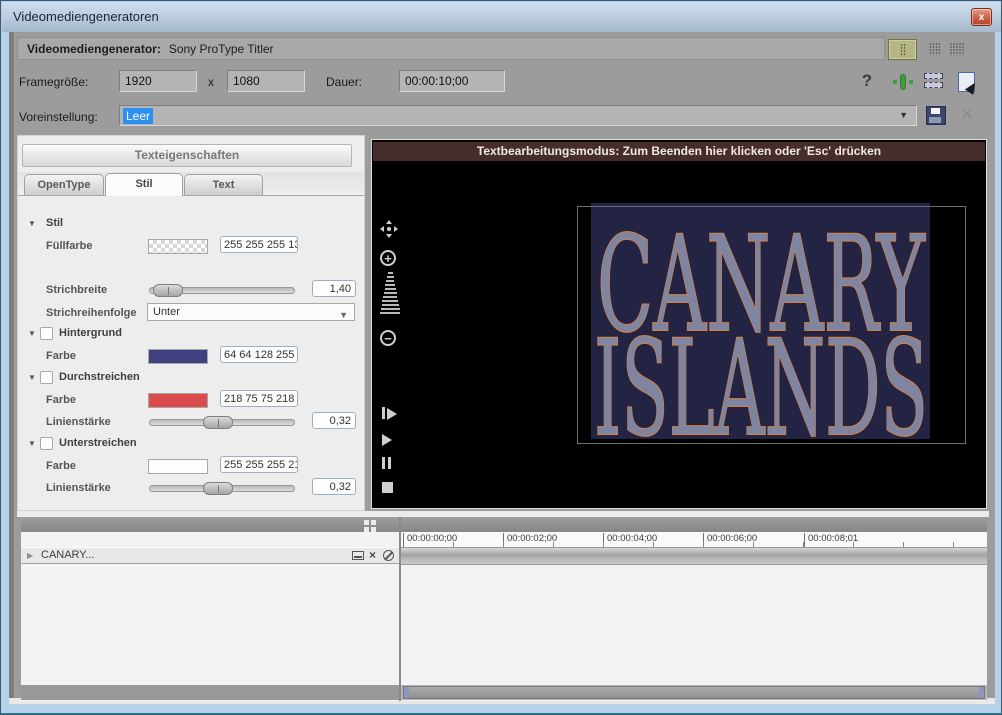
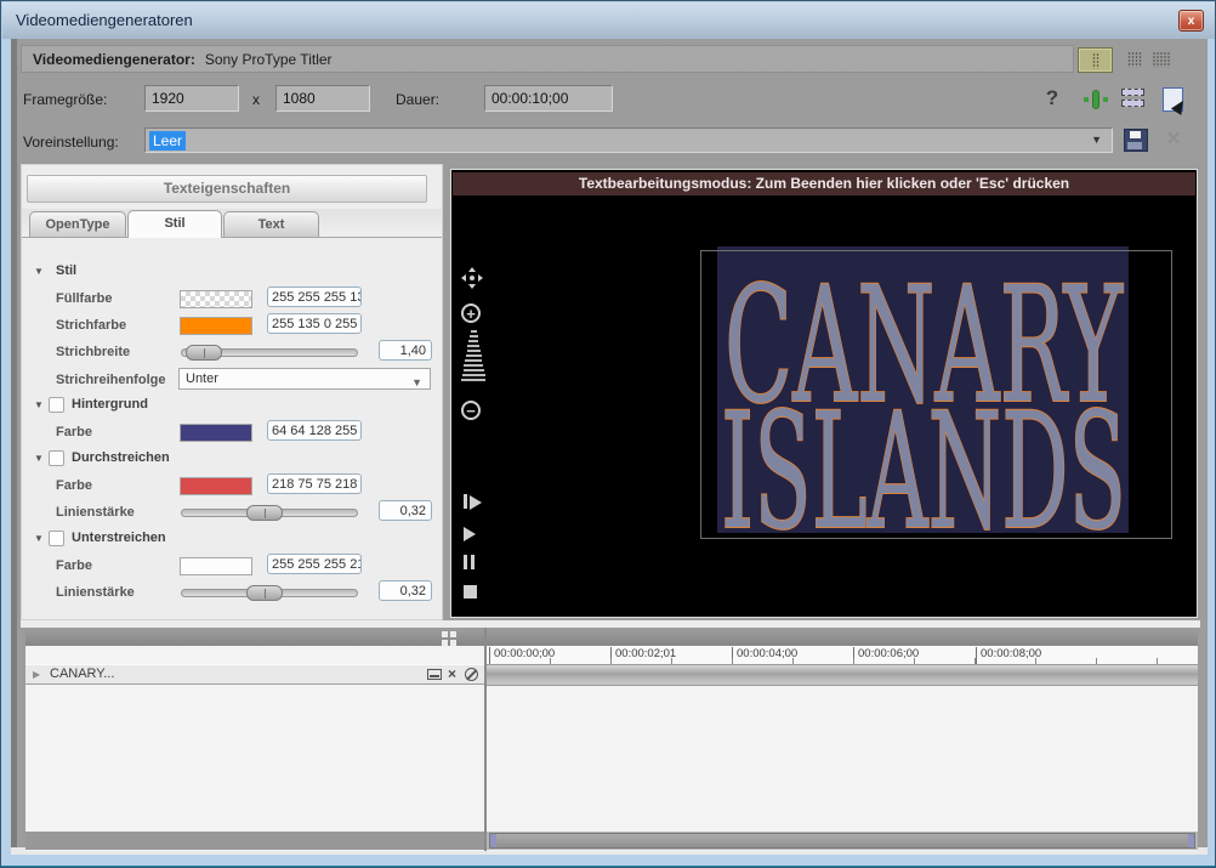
  Videomediengeneratoren
  x
  Videomediengenerator: Sony ProType Titler
  Framegröße:
  1920
  x
  1080
  Dauer:
  00:00:10;00
  ?
  Voreinstellung:
  Leer
  ▼
  Texteigenschaften
  OpenType
  Stil
  Text
  ▼
  Stil
  Füllfarbe
  255 255 255 13
+ Strichfarbe
+ 255 135 0 255
  Strichbreite
  1,40
  Strichreihenfolge
  Unter
  ▼
  ▼
  Hintergrund
  Farbe
  64 64 128 255
  ▼
  Durchstreichen
  Farbe
  218 75 75 218
  Linienstärke
  0,32
  ▼
  Unterstreichen
  Farbe
  255 255 255 21
  Linienstärke
  0,32
  Textbearbeitungsmodus: Zum Beenden hier klicken oder 'Esc' drücken
  CANARY
  ISLANDS
  +
  −
  ▶
  CANARY...
  ×
  00:00:00;00
- 00:00:02;00
+ 00:00:02;01
  00:00:04;00
  00:00:06;00
- 00:00:08;01
+ 00:00:08;00
